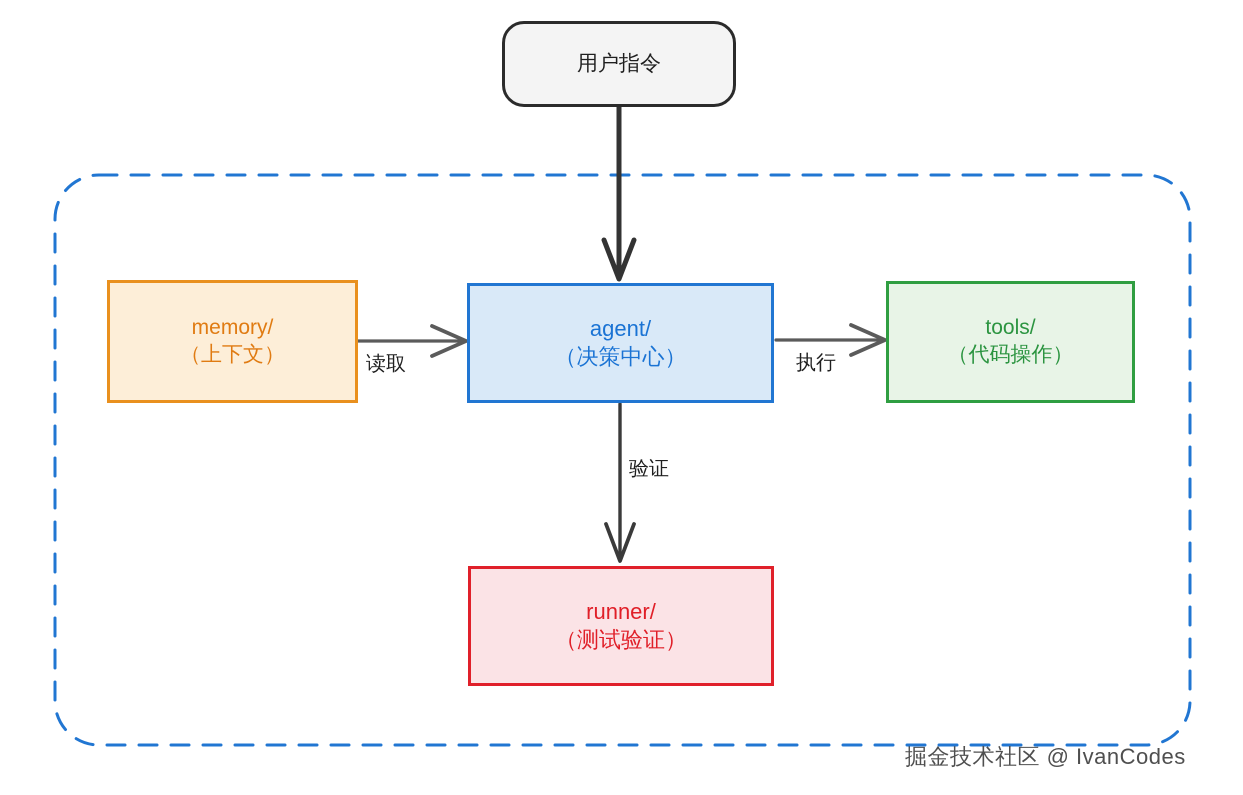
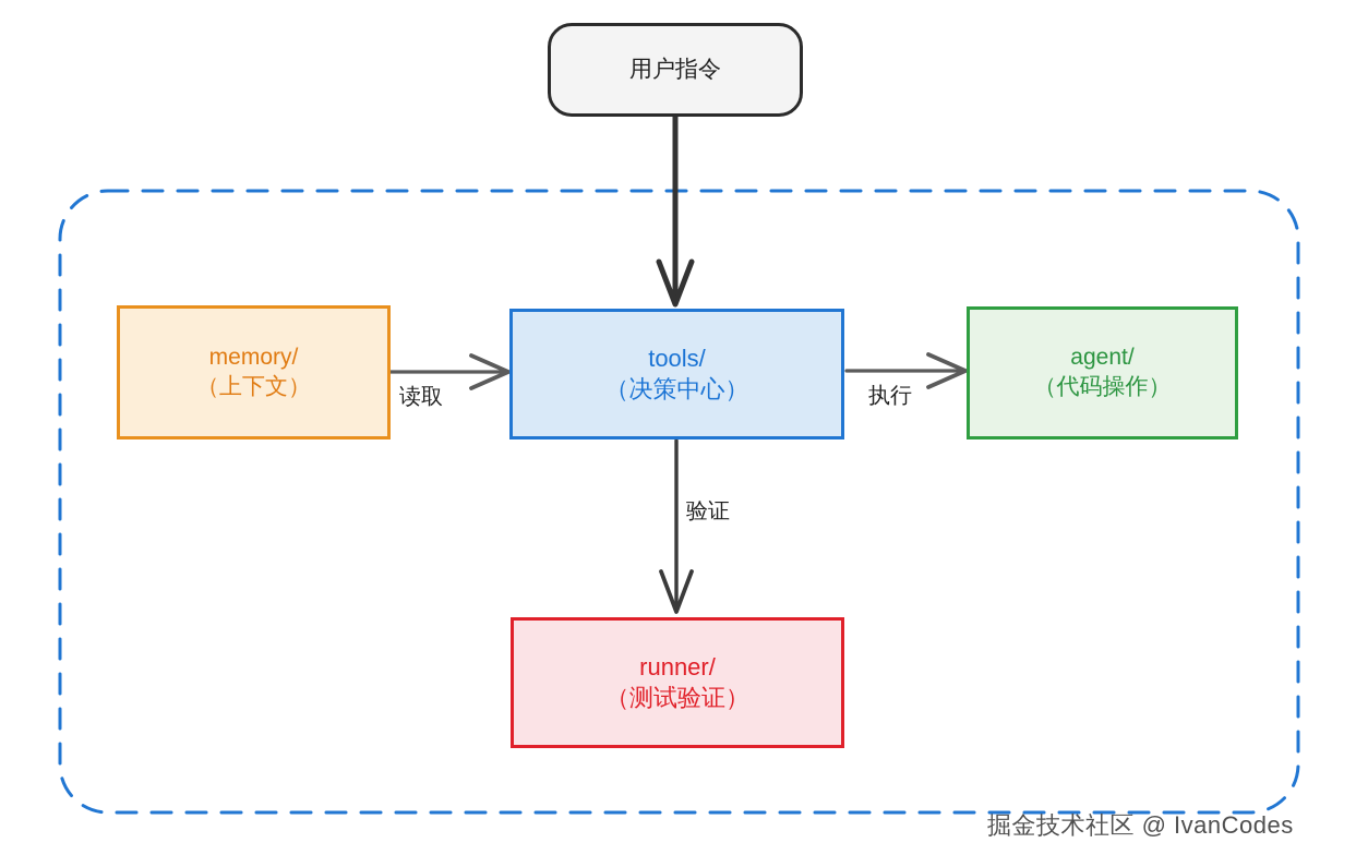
  用户指令
  memory/
  （上下文）
- agent/
+ tools/
  （决策中心）
- tools/
+ agent/
  （代码操作）
  runner/
  （测试验证）
  读取
  执行
  验证
  掘金技术社区 @ IvanCodes
